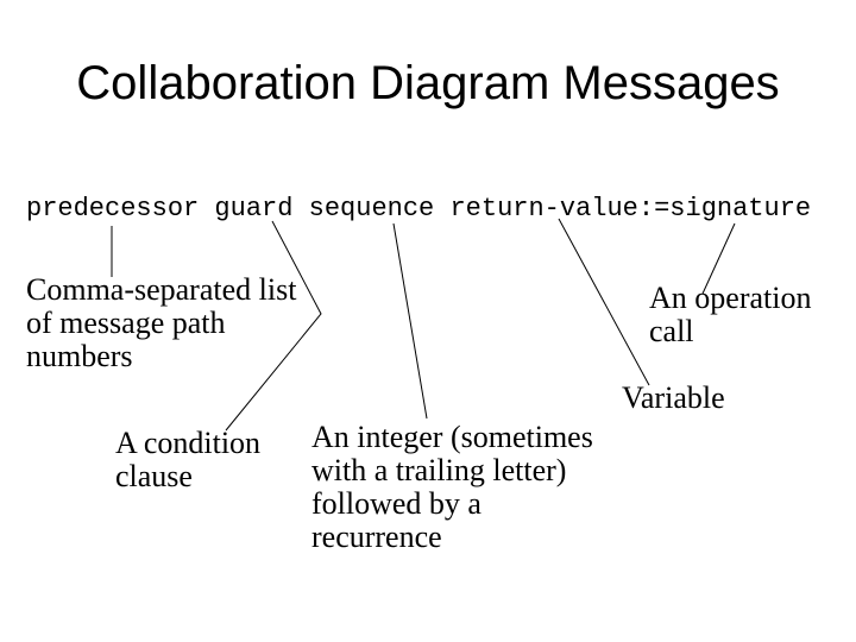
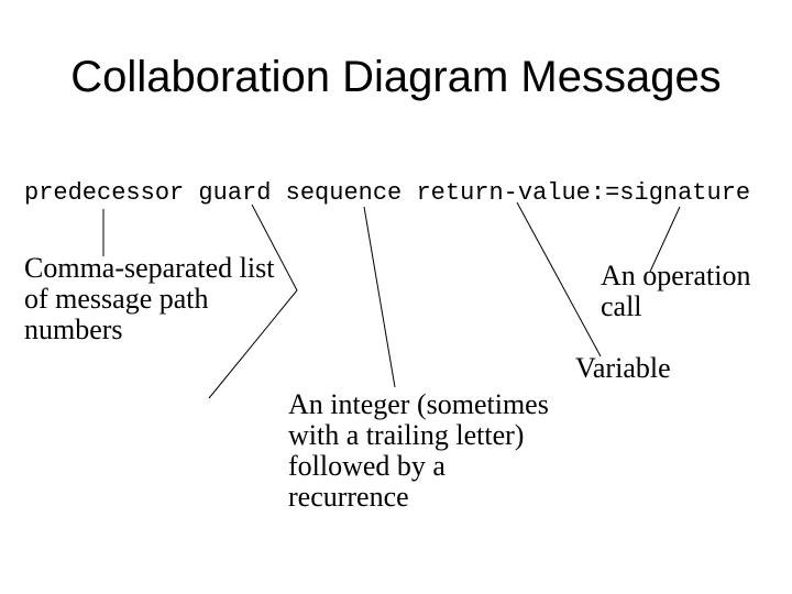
  Collaboration Diagram Messages
  predecessor guard sequence return-value:=signature
  Comma-separated list
  of message path
  numbers
- A condition
- clause
  An integer (sometimes
  with a trailing letter)
  followed by a
  recurrence
  Variable
  An operation
  call
